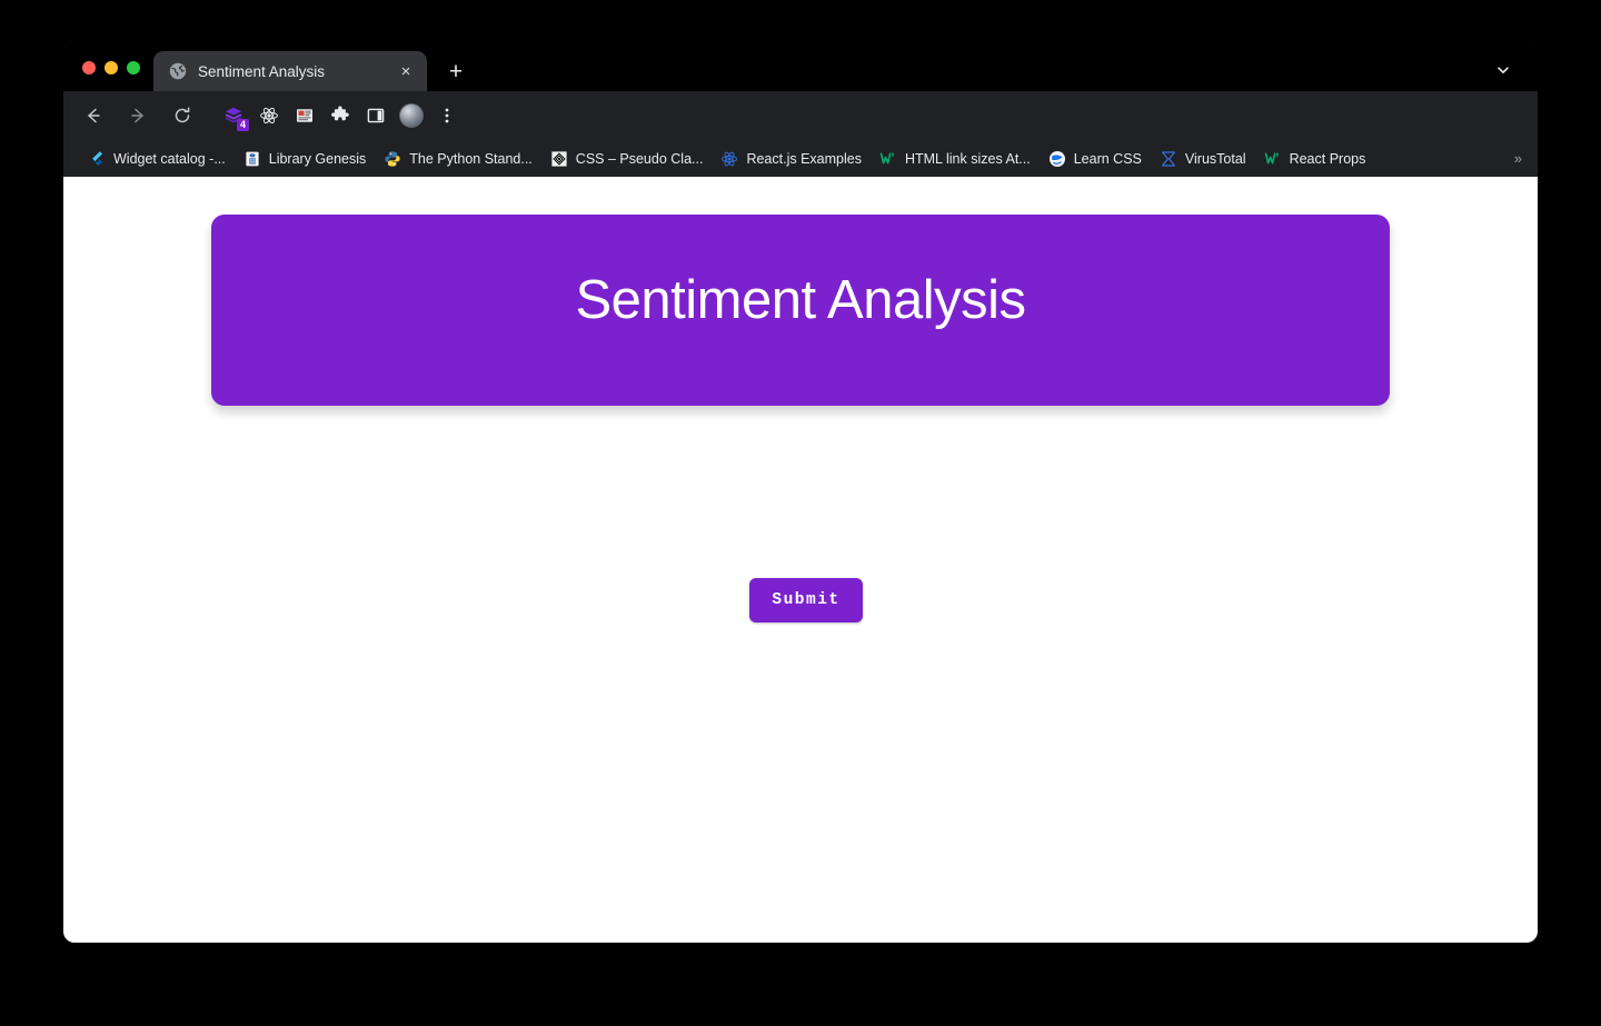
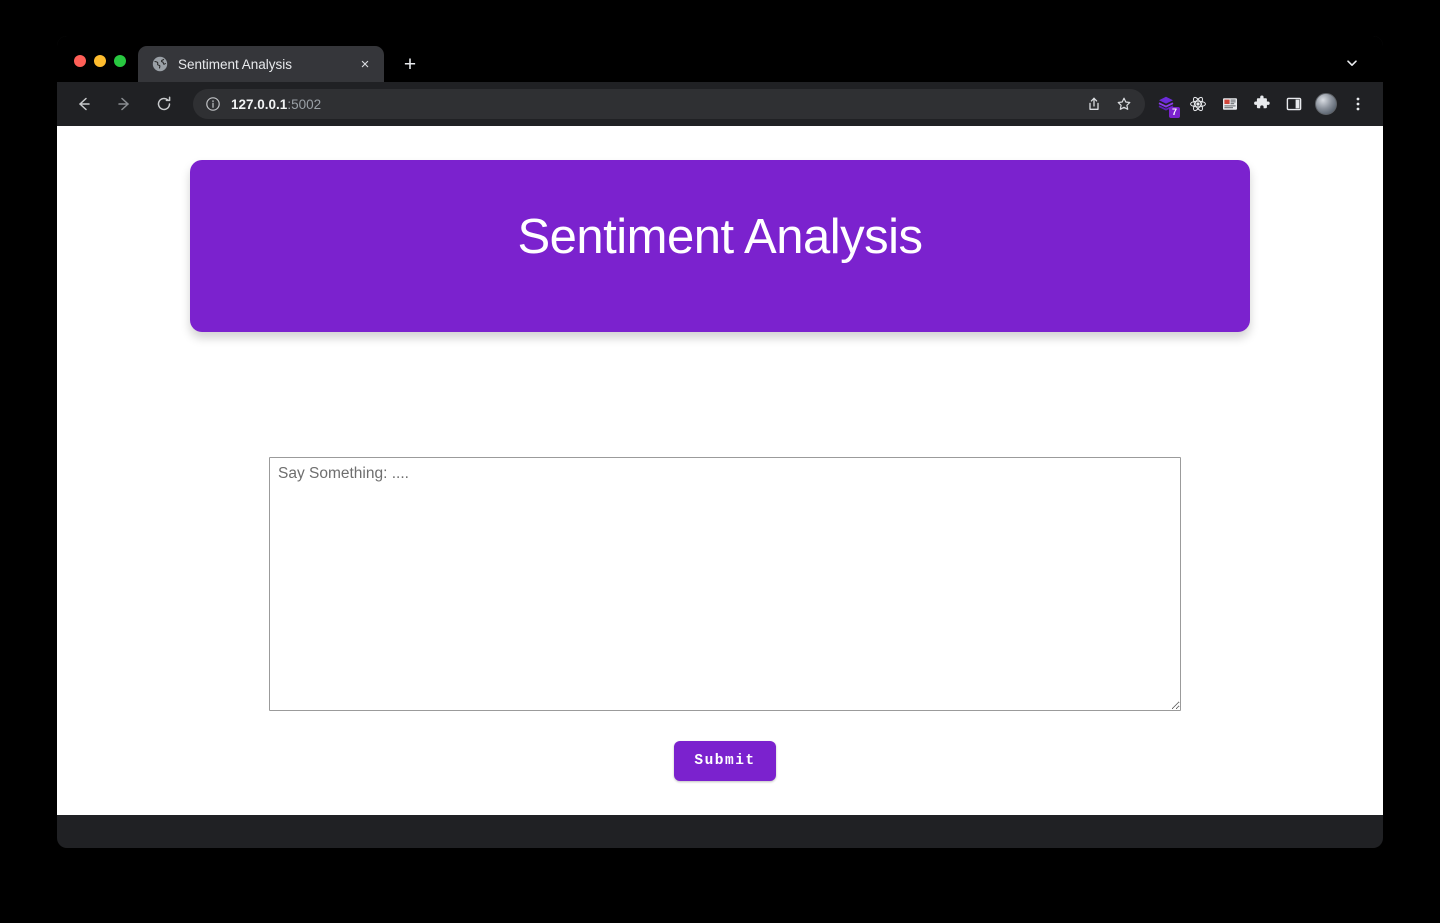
  Sentiment Analysis
  ×
  +
+ 127.0.0.1:5002
- 4
+ 7
- Widget catalog -...
- Library Genesis
- The Python Stand...
- CSS – Pseudo Cla...
- React.js Examples
- HTML link sizes At...
- Learn CSS
- VirusTotal
- React Props
- »
  Sentiment Analysis
+ Say Something: ....
  Submit
